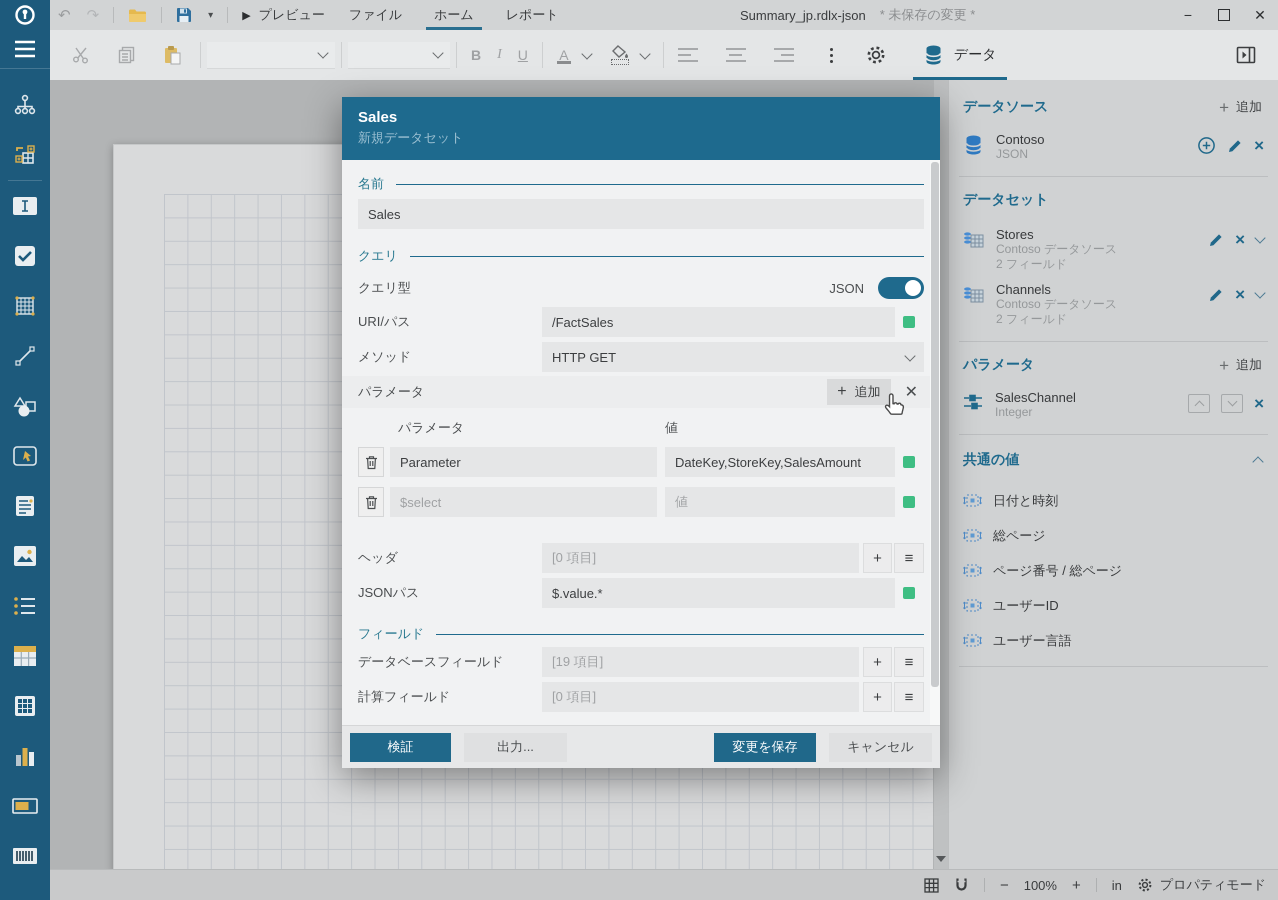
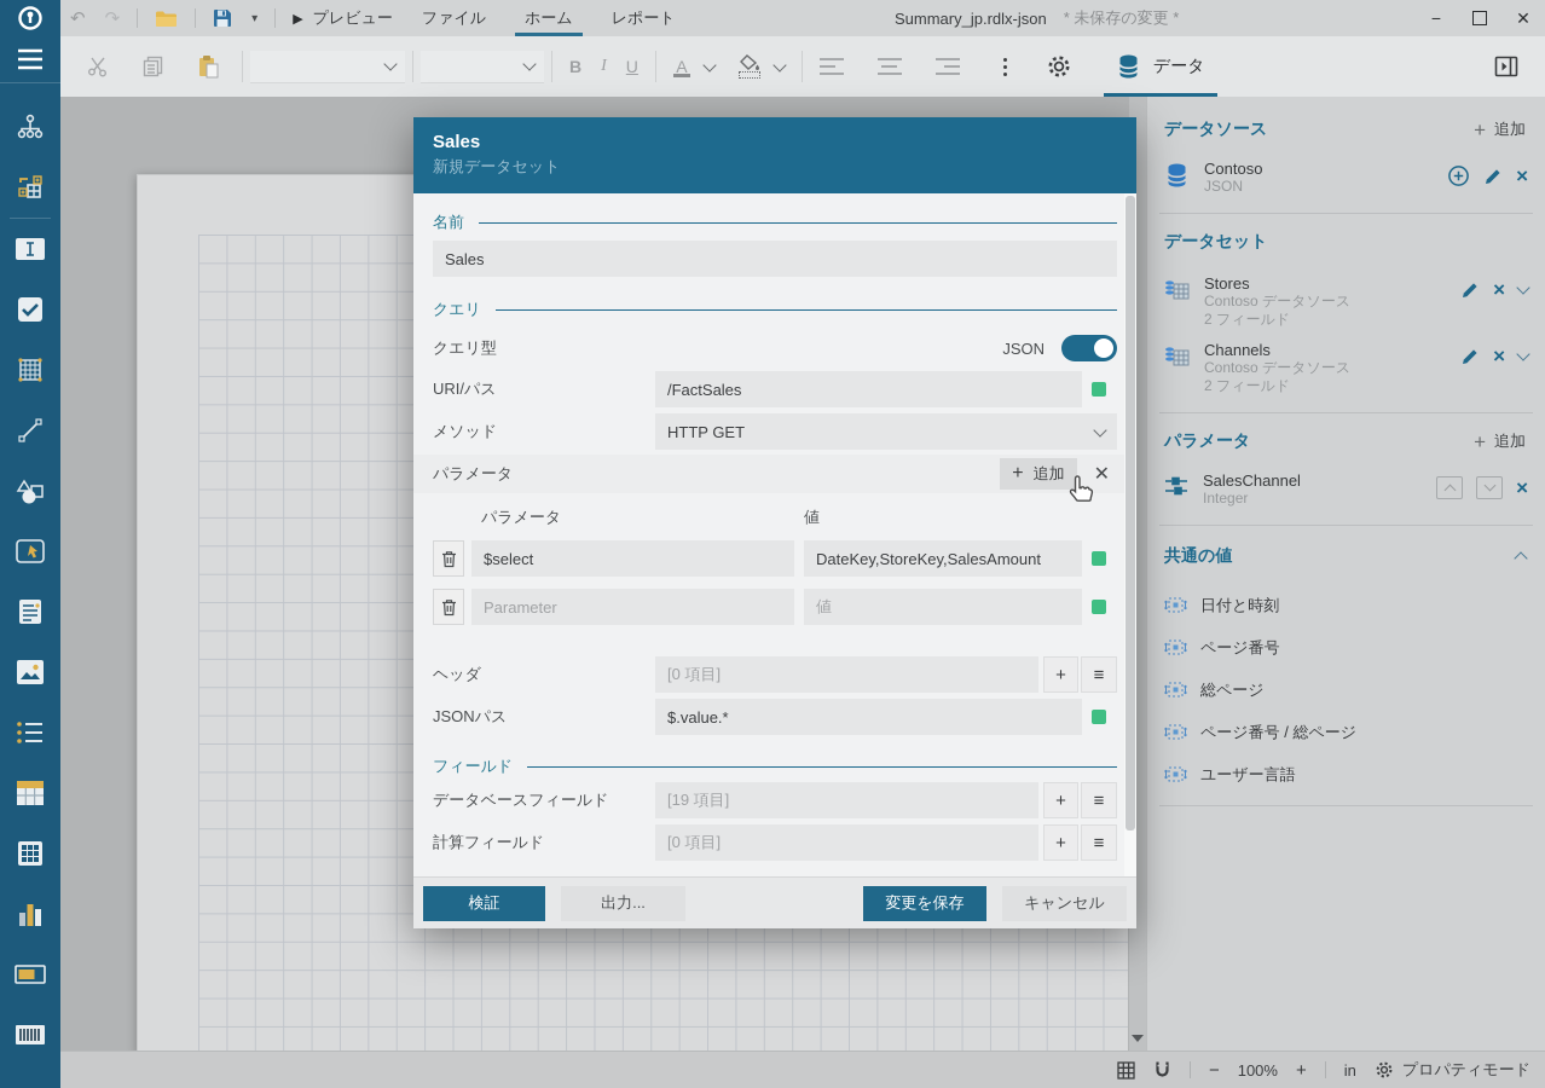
  ↶
  ↷
  ▾
  ▶
  プレビュー
  ファイル
  ホーム
  レポート
  Summary_jp.rdlx-json
  * 未保存の変更 *
  −
  ✕
  B
  I
  U
  A
  データ
  データソース
  +
  追加
  Contoso
  JSON
  ×
  データセット
  Stores
  Contoso データソース
  2 フィールド
  ×
  Channels
  Contoso データソース
  2 フィールド
  ×
  パラメータ
  +
  追加
  SalesChannel
  Integer
  ×
  共通の値
  日付と時刻
+ ページ番号
  総ページ
  ページ番号 / 総ページ
- ユーザーID
  ユーザー言語
  −
  100%
  +
  in
  プロパティモード
  Sales
  新規データセット
  名前
  Sales
  クエリ
  クエリ型
  JSON
  URI/パス
  /FactSales
  メソッド
  HTTP GET
  パラメータ
  +
  追加
  ✕
  パラメータ
  値
- Parameter
+ $select
  DateKey,StoreKey,SalesAmount
- $select
+ Parameter
  値
  ヘッダ
  [0 項目]
  +
  ≡
  JSONパス
  $.value.*
  フィールド
  データベースフィールド
  [19 項目]
  +
  ≡
  計算フィールド
  [0 項目]
  +
  ≡
  検証
  出力...
  変更を保存
  キャンセル
